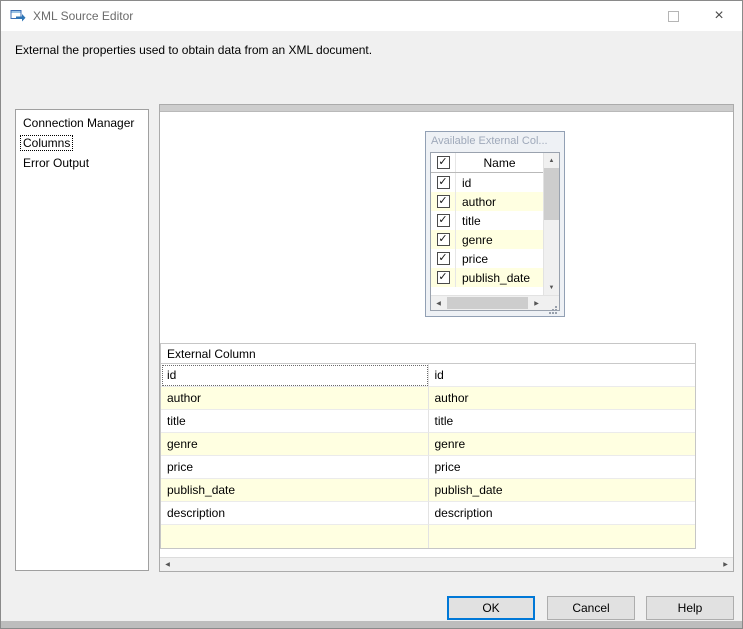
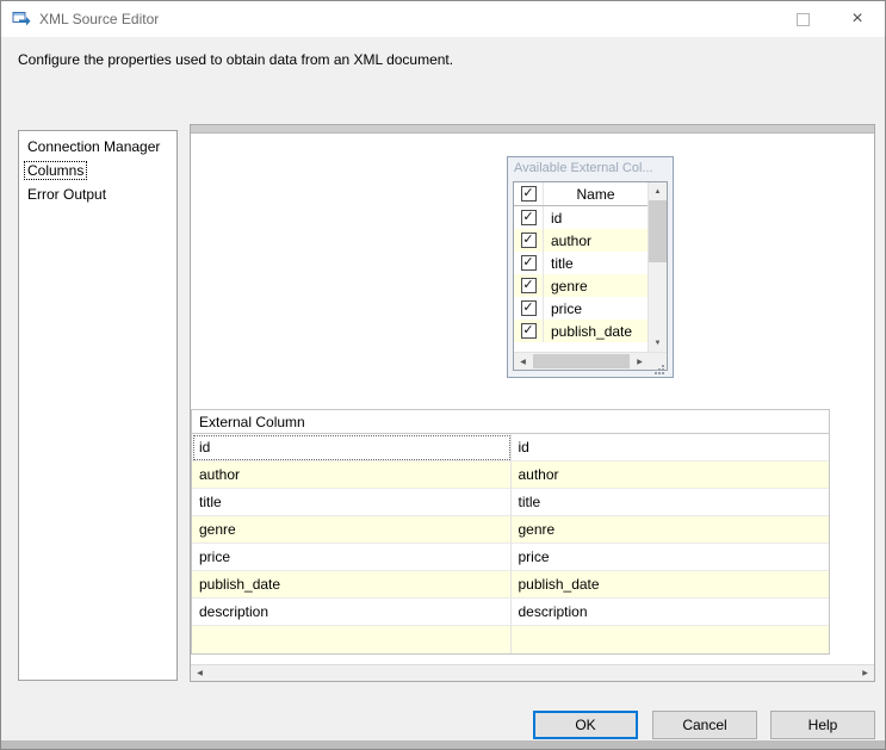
  XML Source Editor
  ×
- External the properties used to obtain data from an XML document.
+ Configure the properties used to obtain data from an XML document.
  Connection Manager
  Columns
  Error Output
  Available External Col...
  ✓
  Name
  ✓
  id
  ✓
  author
  ✓
  title
  ✓
  genre
  ✓
  price
  ✓
  publish_date
  External Column
  id
  id
  author
  author
  title
  title
  genre
  genre
  price
  price
  publish_date
  publish_date
  description
  description
  OK
  Cancel
  Help
